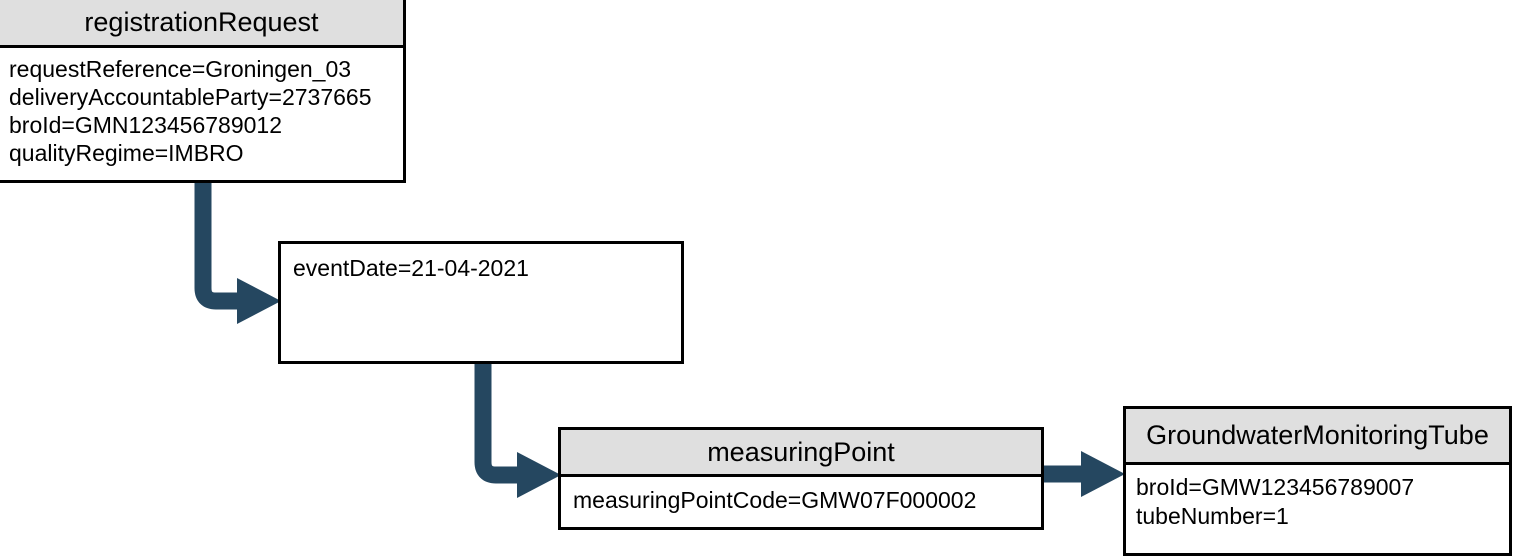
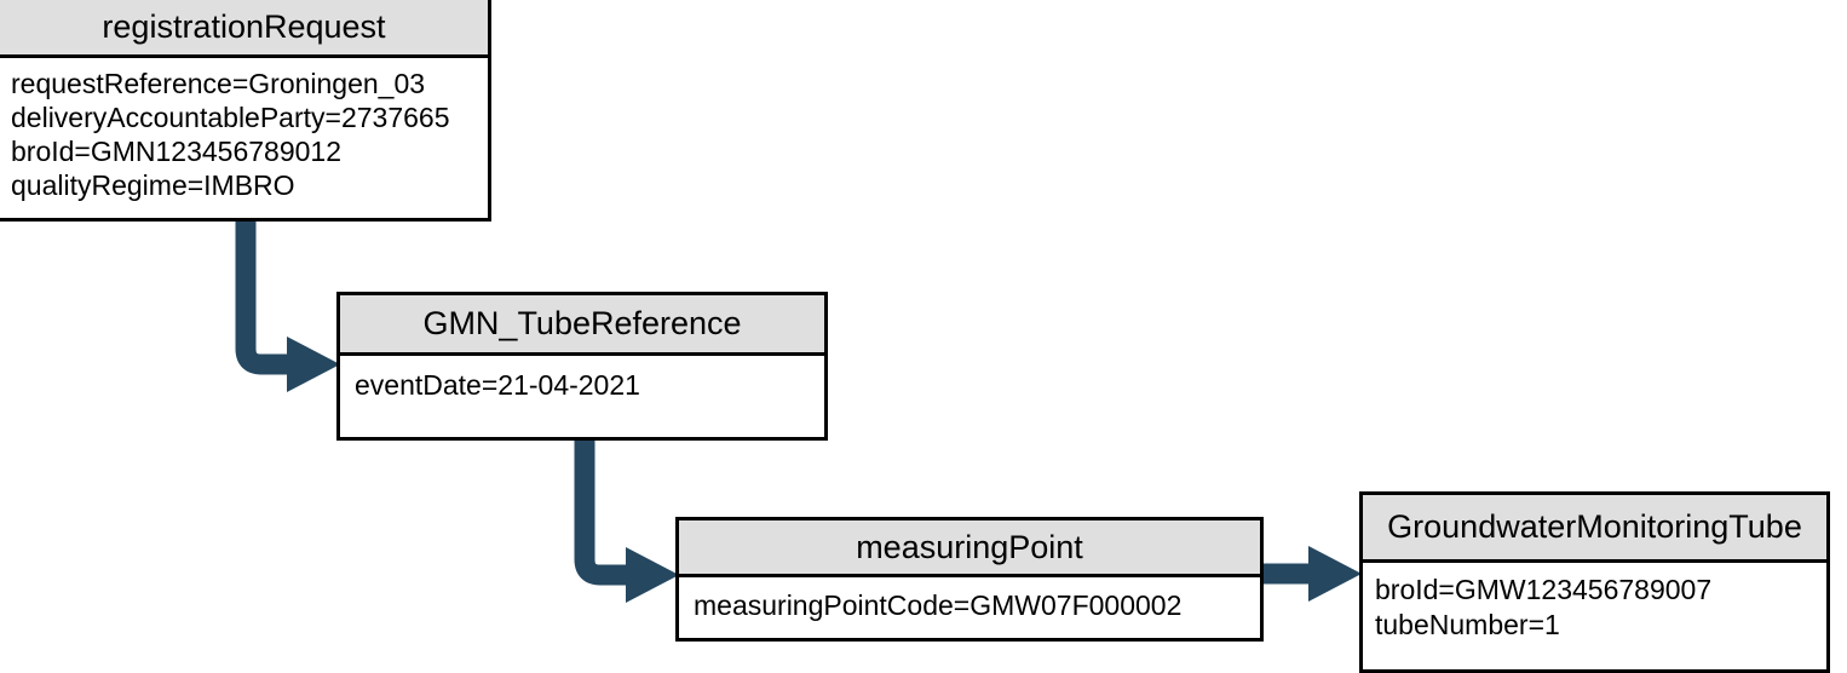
  registrationRequest
  requestReference=Groningen_03
  deliveryAccountableParty=2737665
  broId=GMN123456789012
  qualityRegime=IMBRO
+ GMN_TubeReference
  eventDate=21-04-2021
  measuringPoint
  measuringPointCode=GMW07F000002
  GroundwaterMonitoringTube
  broId=GMW123456789007
  tubeNumber=1
